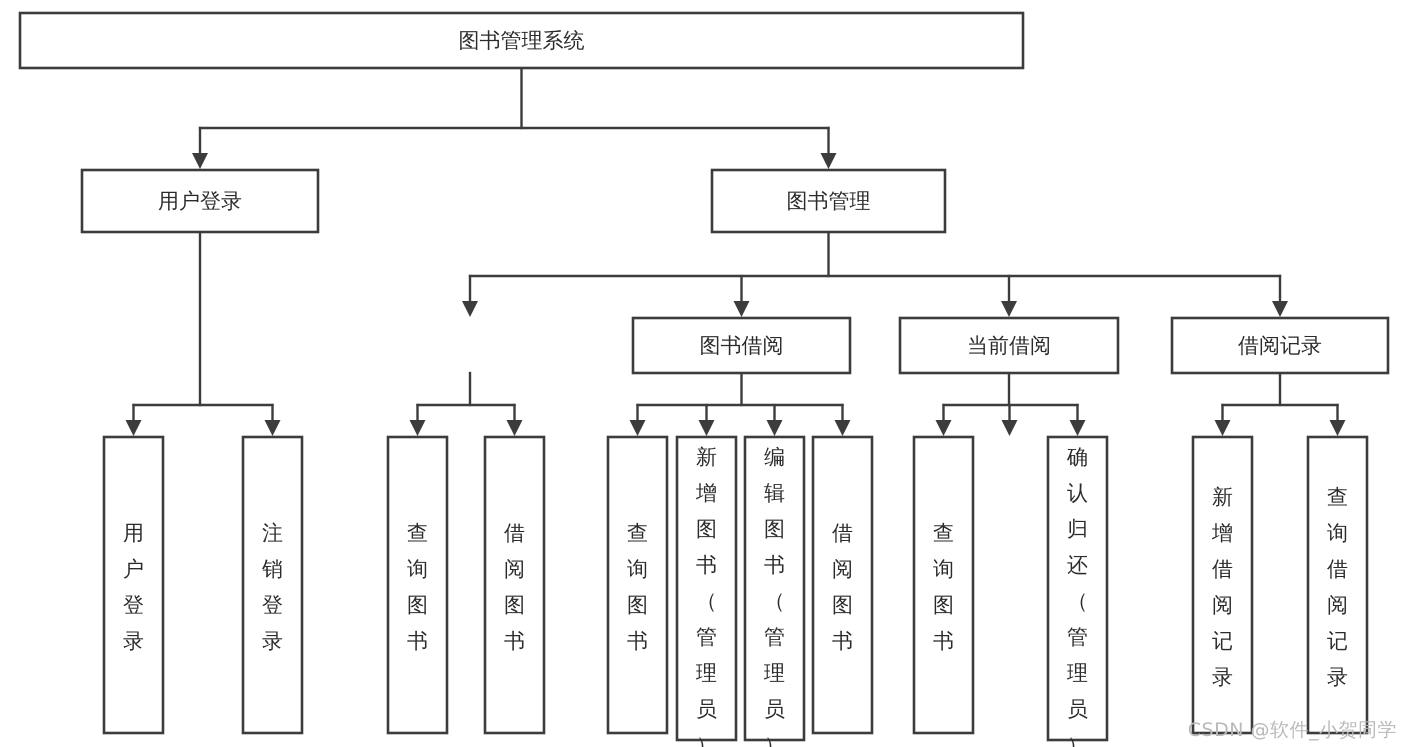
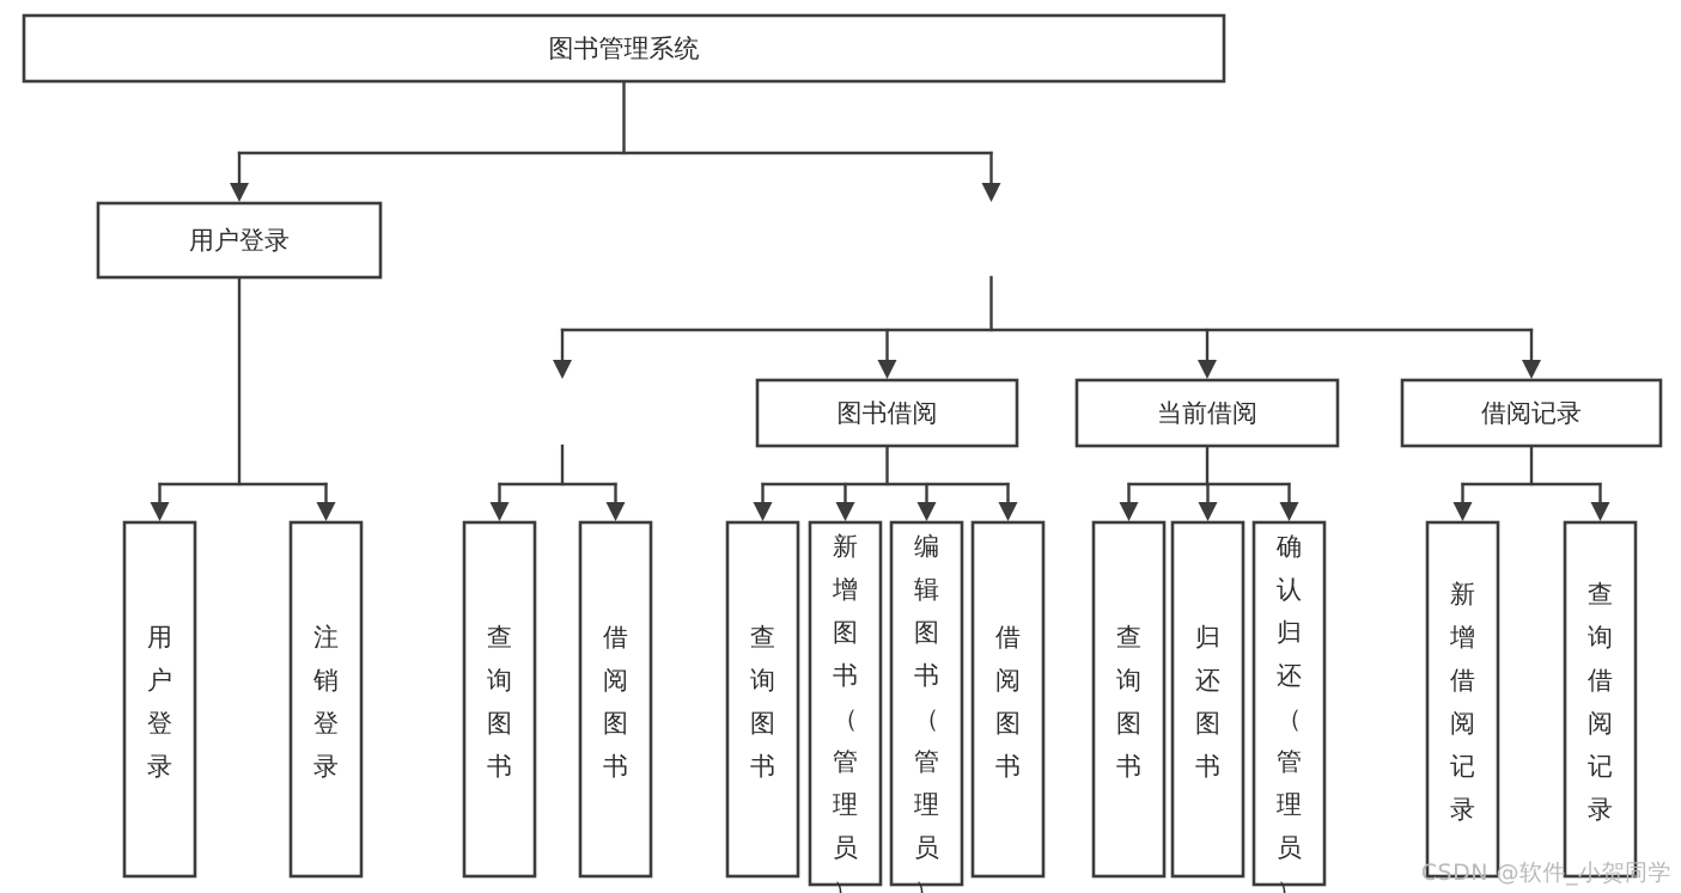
  图书管理系统
  用户登录
- 图书管理
  图书借阅
  当前借阅
  借阅记录
  用户登录
  注销登录
  查询图书
  借阅图书
  查询图书
  新增图书（管理员）
  编辑图书（管理员）
  借阅图书
  查询图书
+ 归还图书
  确认归还（管理员）
  新增借阅记录
  查询借阅记录
  CSDN @软件_小贺同学
